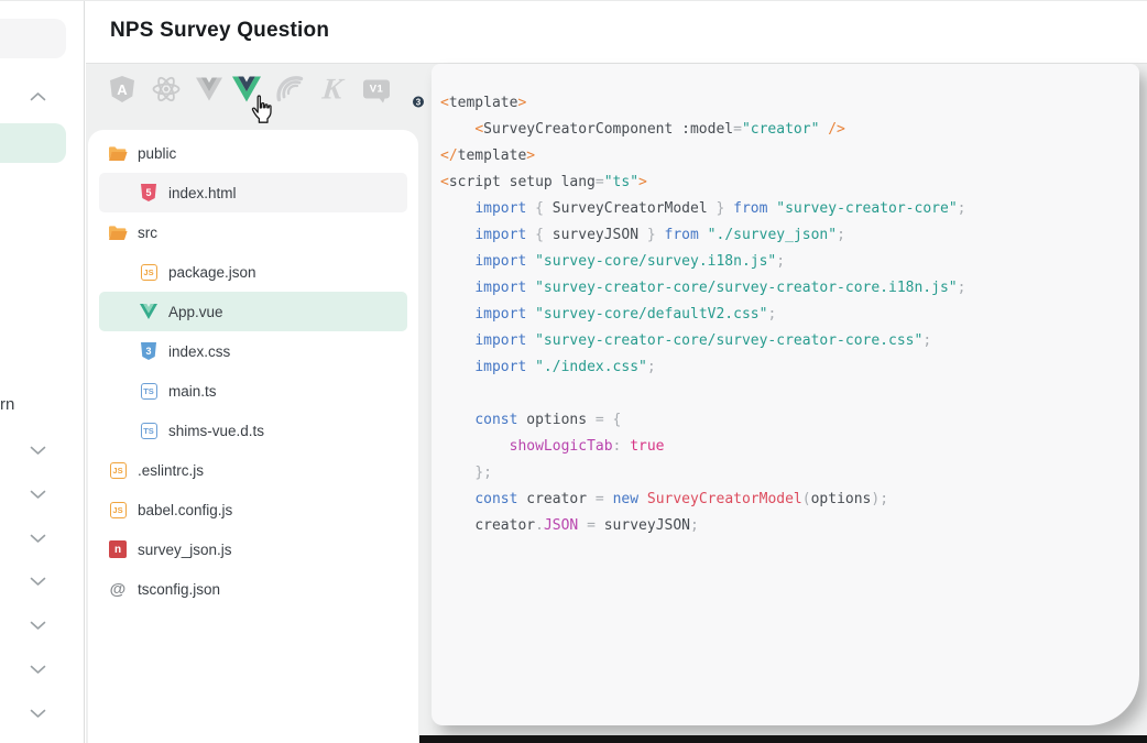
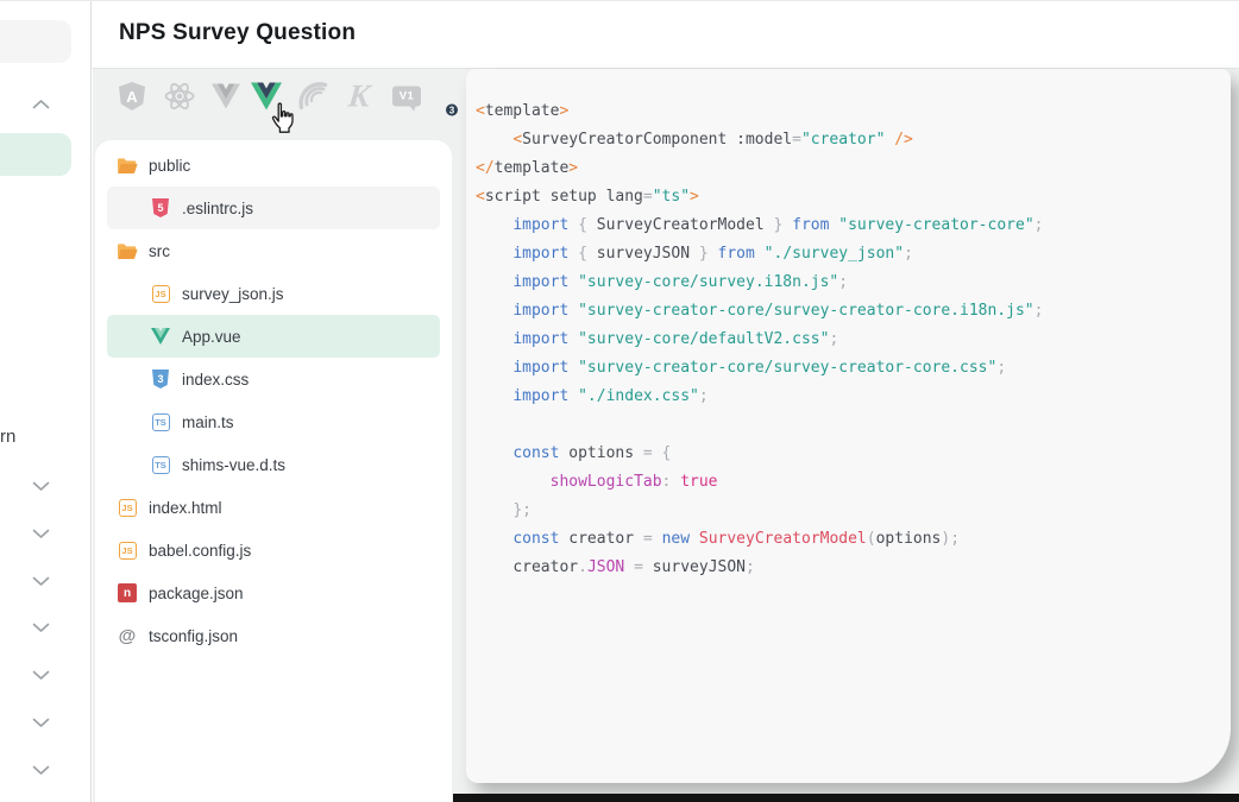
  rn
  NPS Survey Question
  A
  3
  V1
  public
  5
- index.html
+ .eslintrc.js
  src
  JS
- package.json
+ survey_json.js
  App.vue
  3
  index.css
  TS
  main.ts
  TS
  shims-vue.d.ts
  JS
- .eslintrc.js
+ index.html
  JS
  babel.config.js
  n
- survey_json.js
+ package.json
  @
  tsconfig.json
  <template>
  <SurveyCreatorComponent :model="creator" />
  </template>
  <script setup lang="ts">
  import { SurveyCreatorModel } from "survey-creator-core";
  import { surveyJSON } from "./survey_json";
  import "survey-core/survey.i18n.js";
  import "survey-creator-core/survey-creator-core.i18n.js";
  import "survey-core/defaultV2.css";
  import "survey-creator-core/survey-creator-core.css";
  import "./index.css";
  const options = {
  showLogicTab: true
  };
  const creator = new SurveyCreatorModel(options);
  creator.JSON = surveyJSON;
